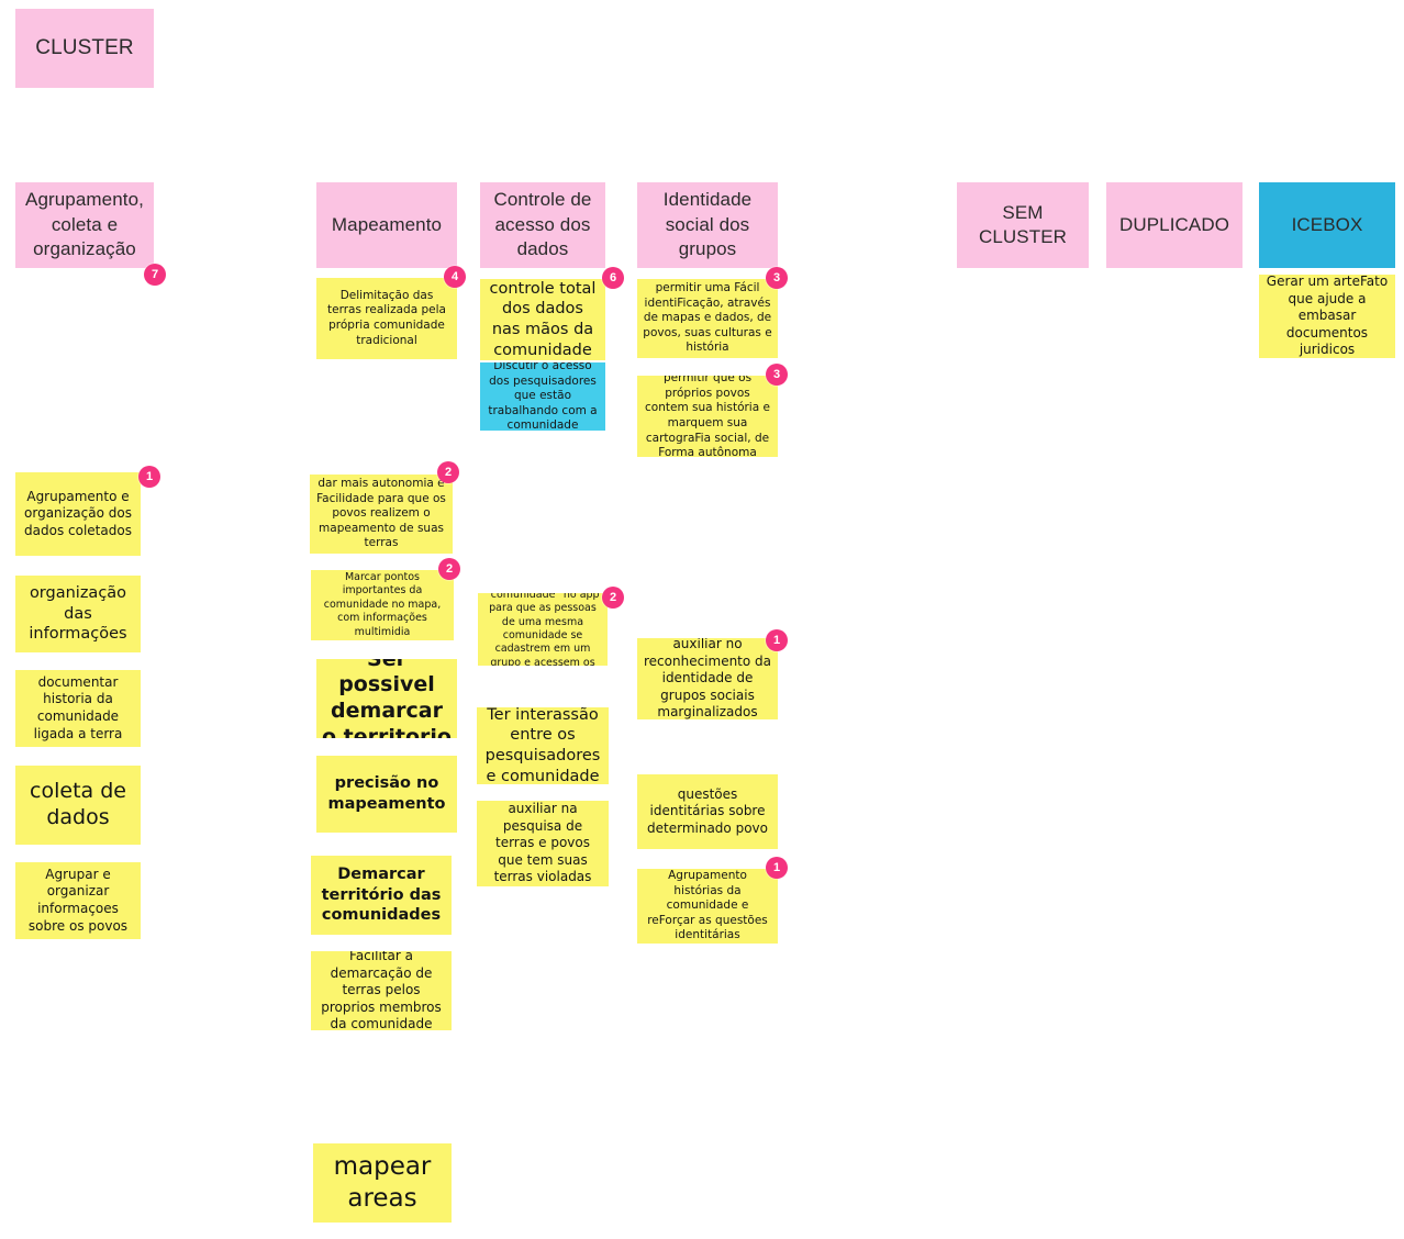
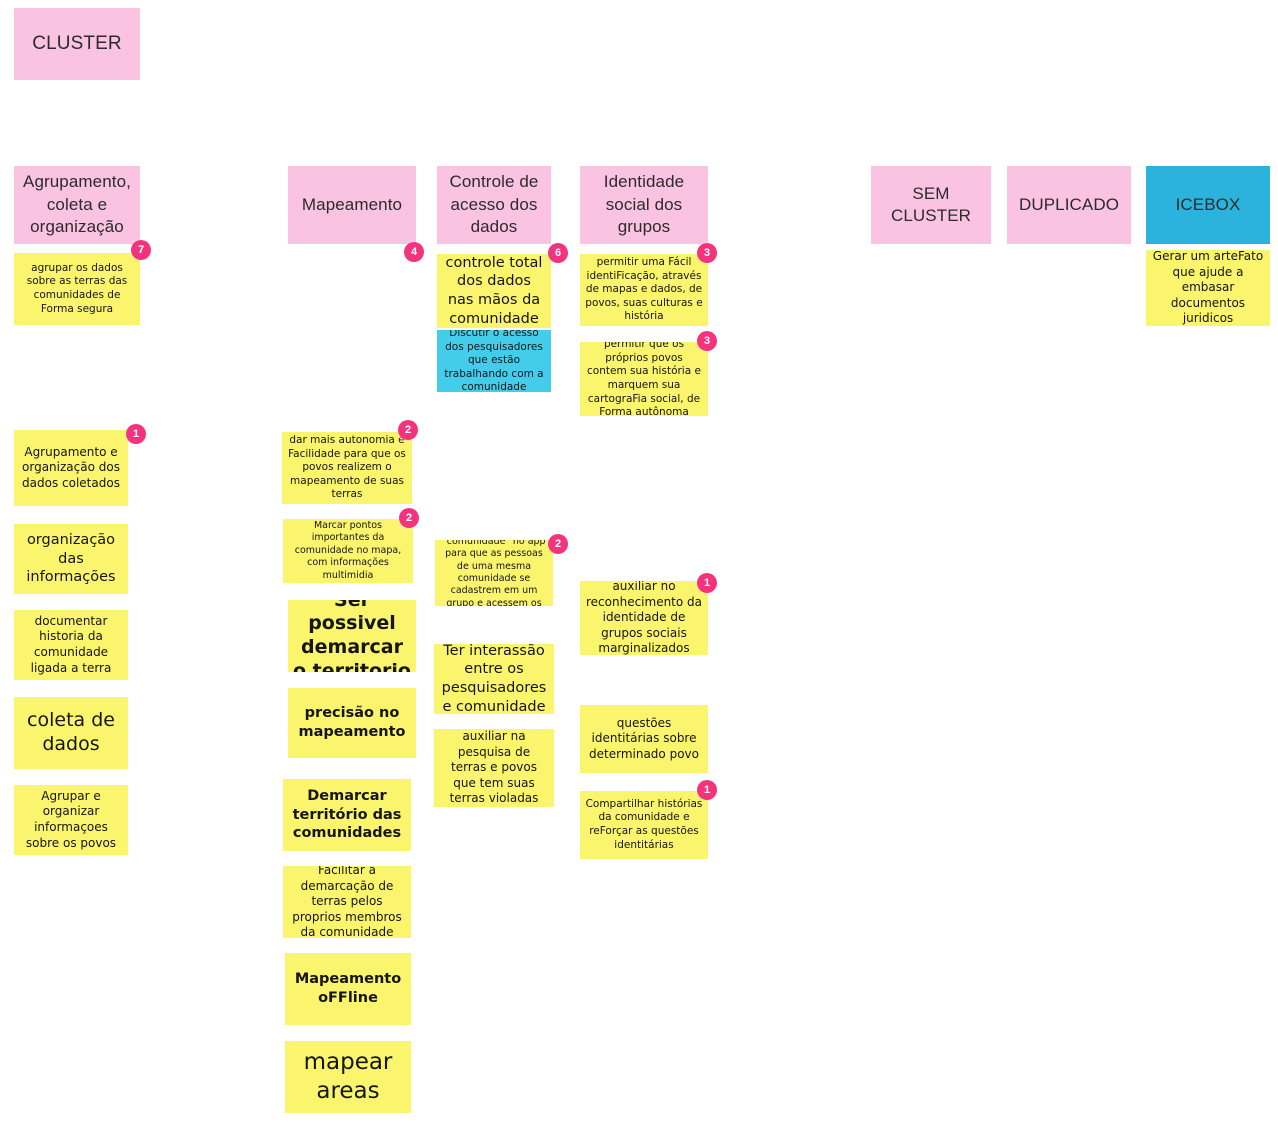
  CLUSTER
  Agrupamento,
  coleta e
  organização
  Mapeamento
  Controle de
  acesso dos
  dados
  Identidade
  social dos
  grupos
  SEM
  CLUSTER
  DUPLICADO
  ICEBOX
+ agrupar os dados sobre as terras das comunidades de Forma segura
  7
  Agrupamento e organização dos dados coletados
  1
  organização das informações
  documentar historia da comunidade ligada a terra
  coleta de dados
  Agrupar e organizar informaçoes sobre os povos
- Delimitação das terras realizada pela própria comunidade tradicional
  4
  dar mais autonomia e Facilidade para que os povos realizem o mapeamento de suas terras
  2
  Marcar pontos importantes da comunidade no mapa, com informações multimidia
  2
  Ser possivel demarcar o territorio
  precisão no mapeamento
  Demarcar território das comunidades
  Facilitar a demarcação de terras pelos proprios membros da comunidade
+ Mapeamento oFFline
  mapear areas
  controle total dos dados nas mãos da comunidade
  6
  Discutir o acesso dos pesquisadores que estão trabalhando com a comunidade
  "comunidade" no app para que as pessoas de uma mesma comunidade se cadastrem em um grupo e acessem os
  2
  Ter interassão entre os pesquisadores e comunidade
  auxiliar na pesquisa de terras e povos que tem suas terras violadas
  permitir uma Fácil identiFicação, através de mapas e dados, de povos, suas culturas e história
  3
  permitir que os próprios povos contem sua história e marquem sua cartograFia social, de Forma autônoma
  3
  auxiliar no reconhecimento da identidade de grupos sociais marginalizados
  1
  questões identitárias sobre determinado povo
- Agrupamento histórias da comunidade e reForçar as questões identitárias
+ Compartilhar histórias da comunidade e reForçar as questões identitárias
  1
  Gerar um arteFato que ajude a embasar documentos juridicos
